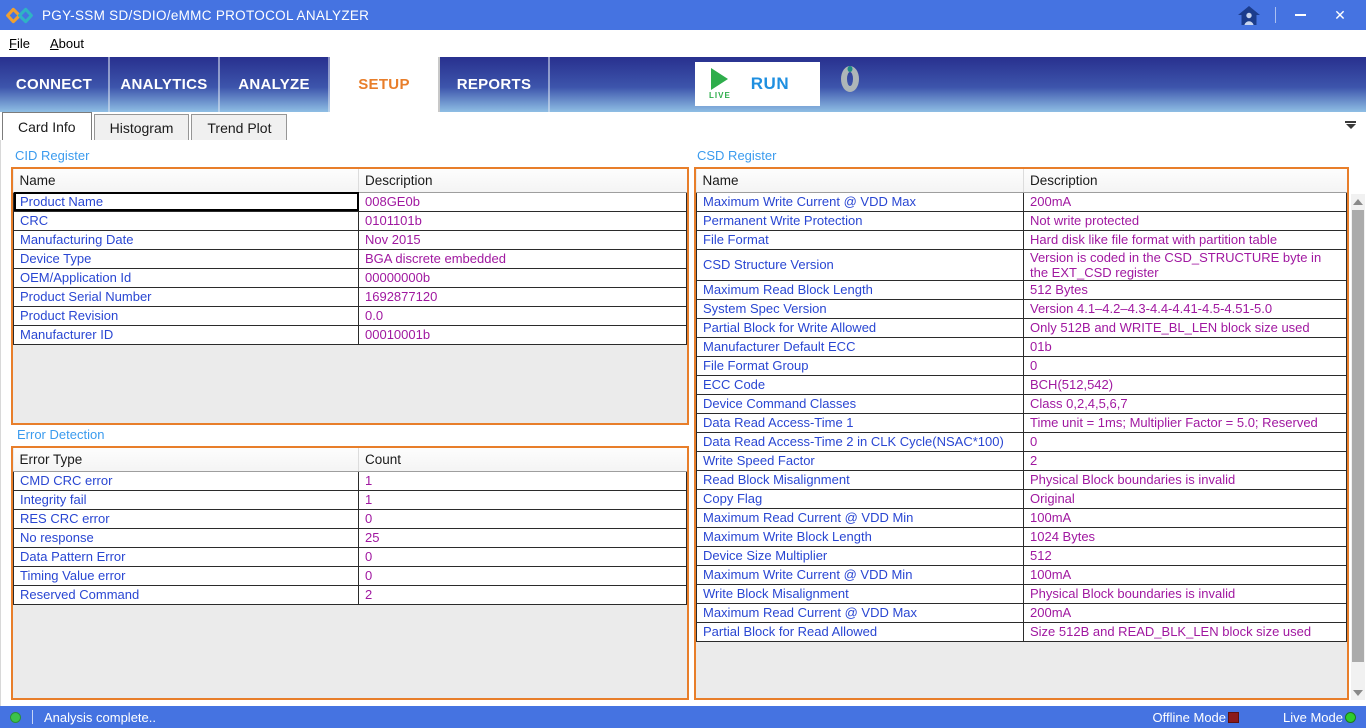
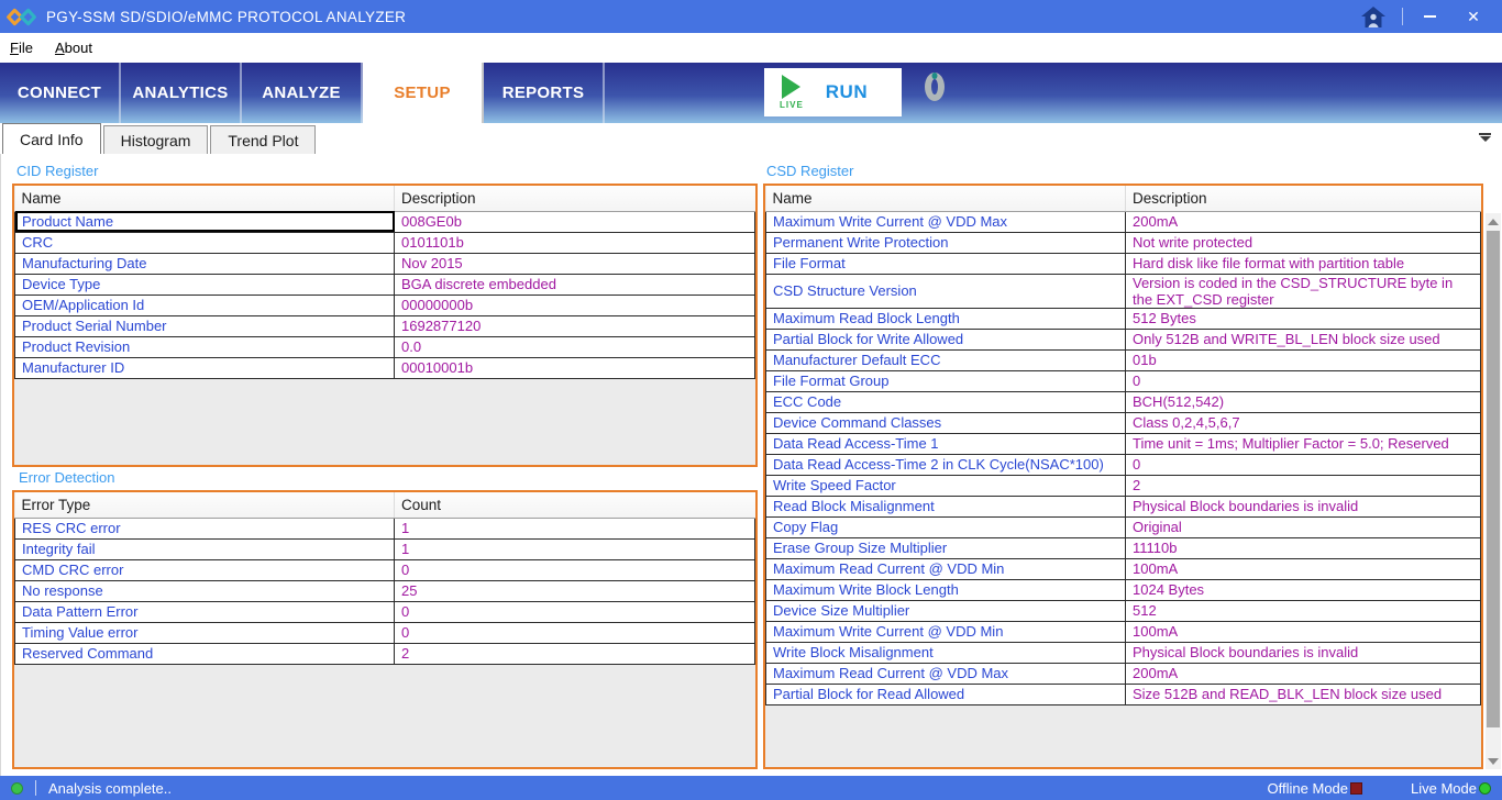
  PGY-SSM SD/SDIO/eMMC PROTOCOL ANALYZER
  ✕
  File
  About
  CONNECT
  ANALYTICS
  ANALYZE
  SETUP
  REPORTS
  LIVE
  RUN
  Card Info
  Histogram
  Trend Plot
  CID Register
  Name	Description
  Product Name	008GE0b
  CRC	0101101b
  Manufacturing Date	Nov 2015
  Device Type	BGA discrete embedded
  OEM/Application Id	00000000b
  Product Serial Number	1692877120
  Product Revision	0.0
  Manufacturer ID	00010001b
  Error Detection
  Error Type	Count
- CMD CRC error	1
+ RES CRC error	1
  Integrity fail	1
- RES CRC error	0
+ CMD CRC error	0
  No response	25
  Data Pattern Error	0
  Timing Value error	0
  Reserved Command	2
  CSD Register
  Name	Description
  Maximum Write Current @ VDD Max	200mA
  Permanent Write Protection	Not write protected
  File Format	Hard disk like file format with partition table
  CSD Structure Version	Version is coded in the CSD_STRUCTURE byte in the EXT_CSD register
  Maximum Read Block Length	512 Bytes
- System Spec Version	Version 4.1–4.2–4.3-4.4-4.41-4.5-4.51-5.0
  Partial Block for Write Allowed	Only 512B and WRITE_BL_LEN block size used
  Manufacturer Default ECC	01b
  File Format Group	0
  ECC Code	BCH(512,542)
  Device Command Classes	Class 0,2,4,5,6,7
  Data Read Access-Time 1	Time unit = 1ms; Multiplier Factor = 5.0; Reserved
  Data Read Access-Time 2 in CLK Cycle(NSAC*100)	0
  Write Speed Factor	2
  Read Block Misalignment	Physical Block boundaries is invalid
  Copy Flag	Original
+ Erase Group Size Multiplier	11110b
  Maximum Read Current @ VDD Min	100mA
  Maximum Write Block Length	1024 Bytes
  Device Size Multiplier	512
  Maximum Write Current @ VDD Min	100mA
  Write Block Misalignment	Physical Block boundaries is invalid
  Maximum Read Current @ VDD Max	200mA
  Partial Block for Read Allowed	Size 512B and READ_BLK_LEN block size used
  Analysis complete..
  Offline Mode
  Live Mode
